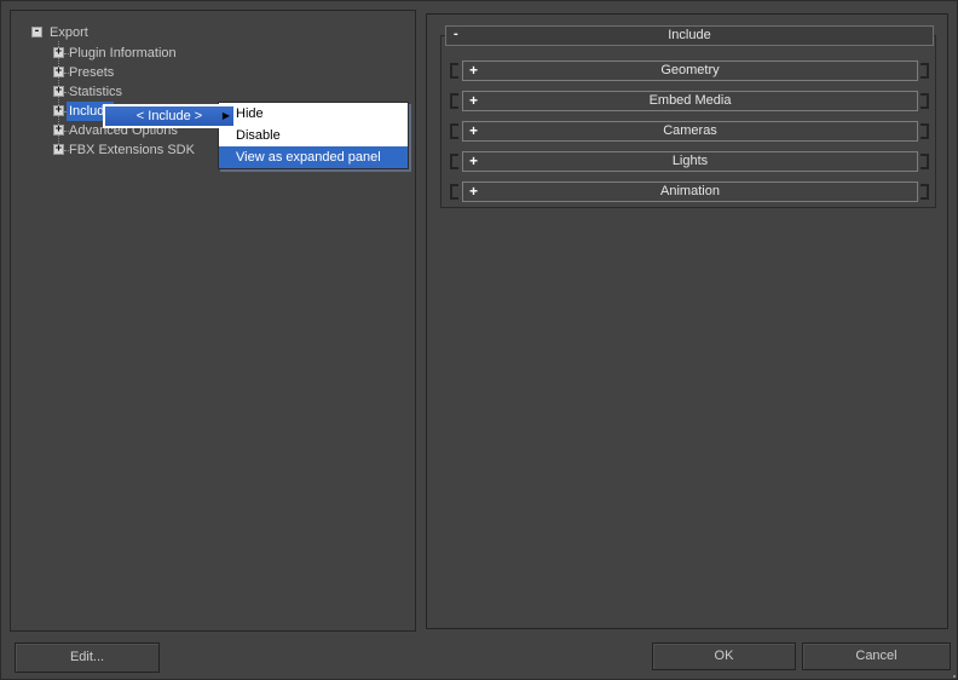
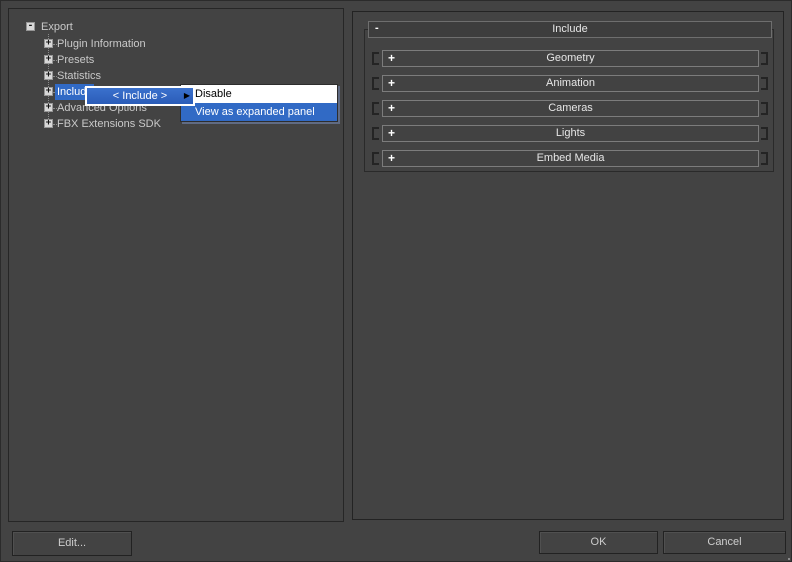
  -
  Export
  +
  Plugin Information
  +
  Presets
  +
  Statistics
  +
  Includ
  +
  Advanced Options
  +
  FBX Extensions SDK
  -
  Include
  +
  Geometry
  +
- Embed Media
+ Animation
  +
  Cameras
  +
  Lights
  +
- Animation
+ Embed Media
- Hide
  Disable
  View as expanded panel
  < Include >
  ▶
  Edit...
  OK
  Cancel
